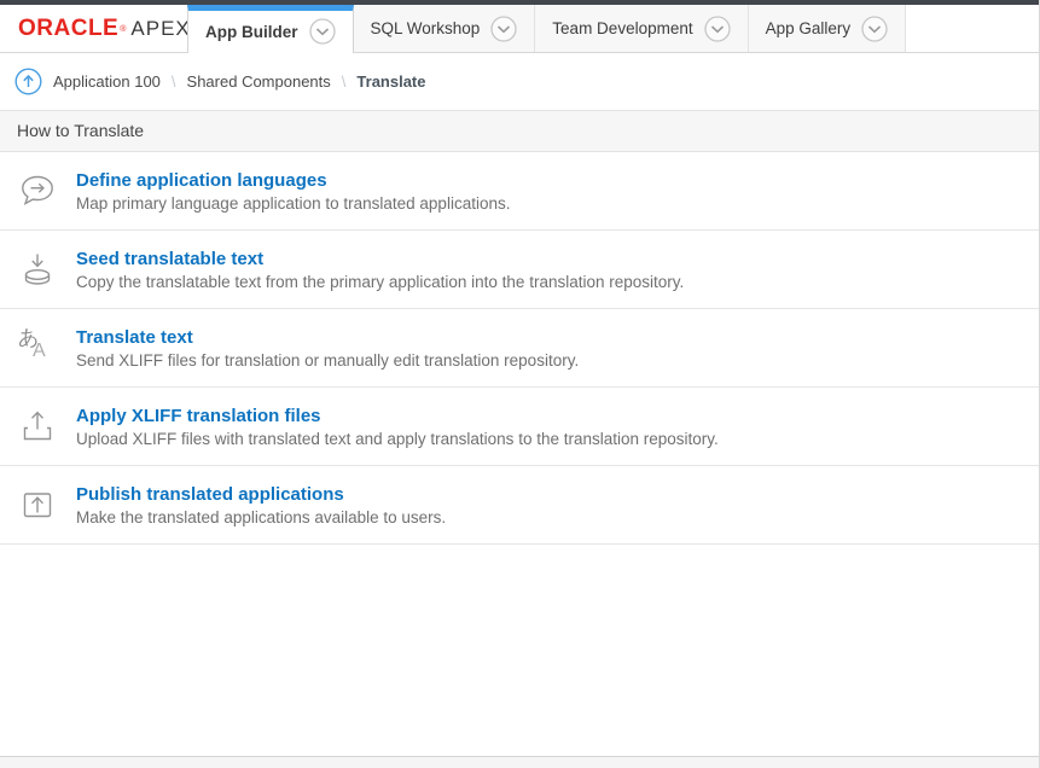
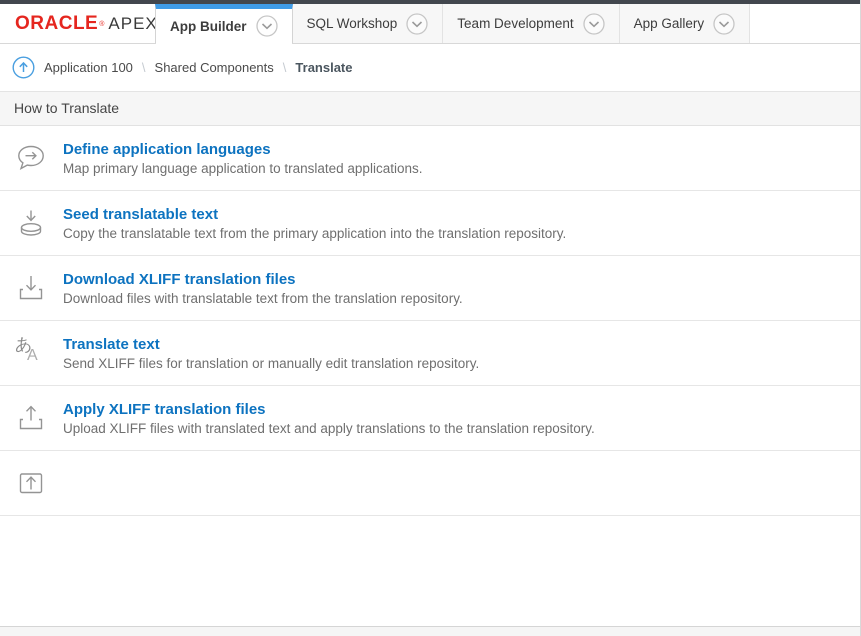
  ORACLE
  APEX
  App Builder
  SQL Workshop
  Team Development
  App Gallery
  Application 100
  \
  Shared Components
  \
  Translate
  How to Translate
  Define application languages
  Map primary language application to translated applications.
  Seed translatable text
  Copy the translatable text from the primary application into the translation repository.
+ Download XLIFF translation files
+ Download files with translatable text from the translation repository.
  あ
  A
  Translate text
  Send XLIFF files for translation or manually edit translation repository.
  Apply XLIFF translation files
  Upload XLIFF files with translated text and apply translations to the translation repository.
- Publish translated applications
- Make the translated applications available to users.
